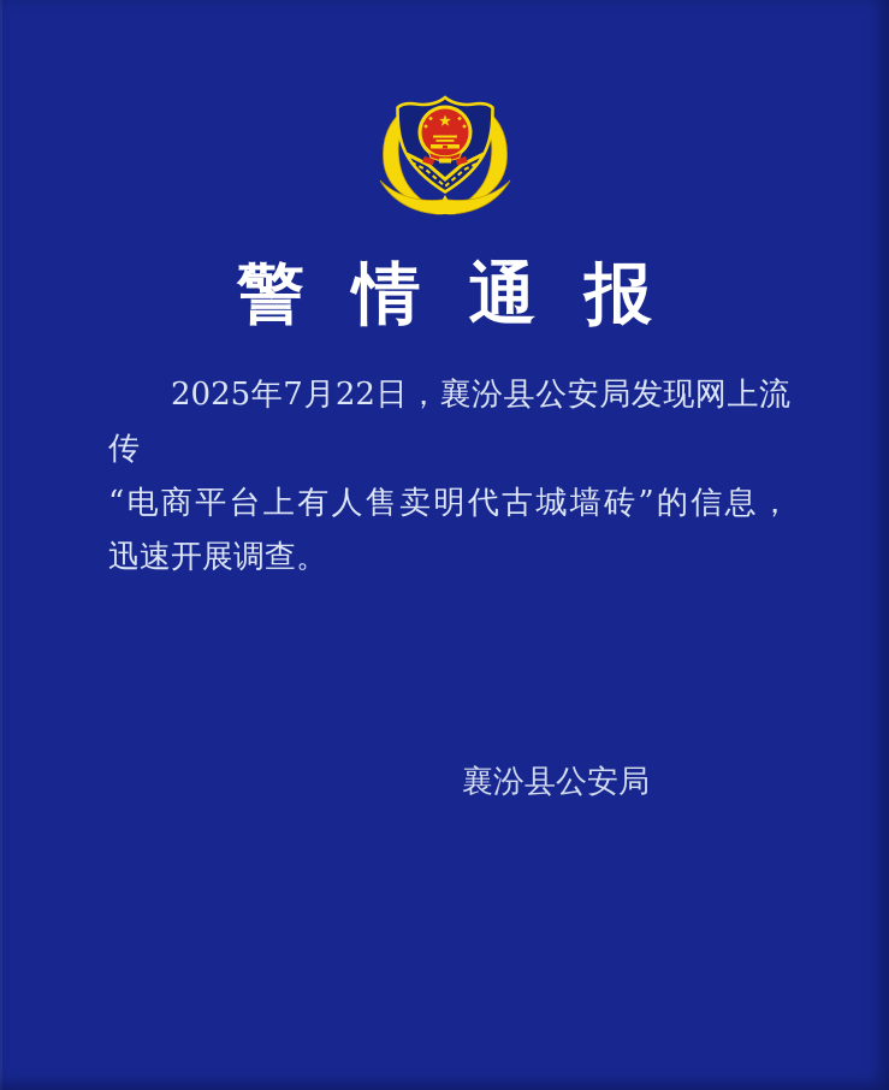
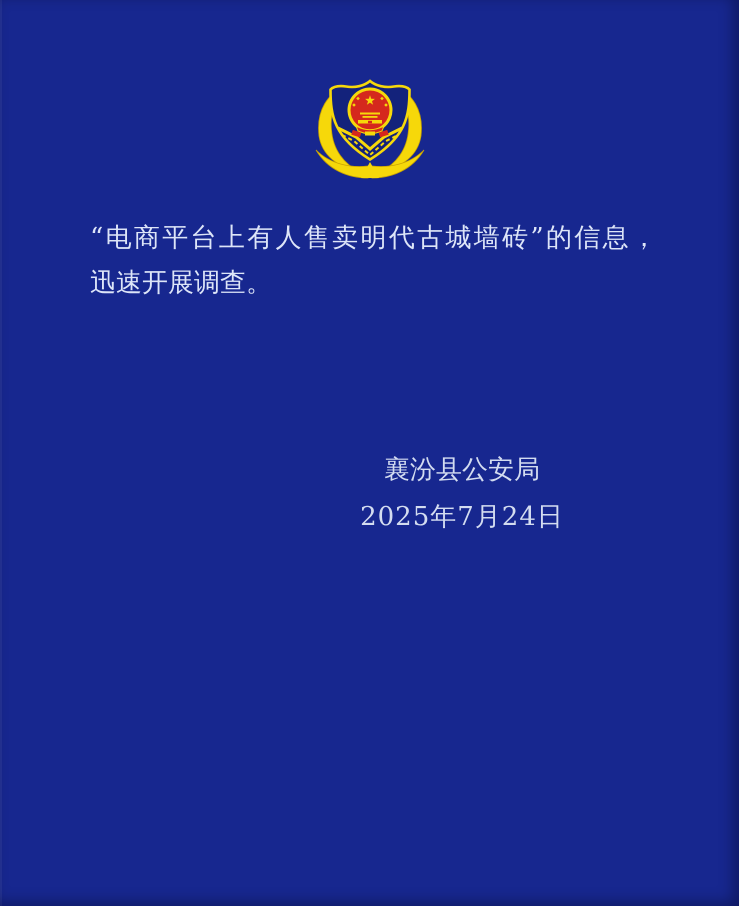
- 警情通报
- 2025年7月22日，襄汾县公安局发现网上流传
  “电商平台上有人售卖明代古城墙砖”的信息，
  迅速开展调查。
  襄汾县公安局
+ 2025年7月24日
